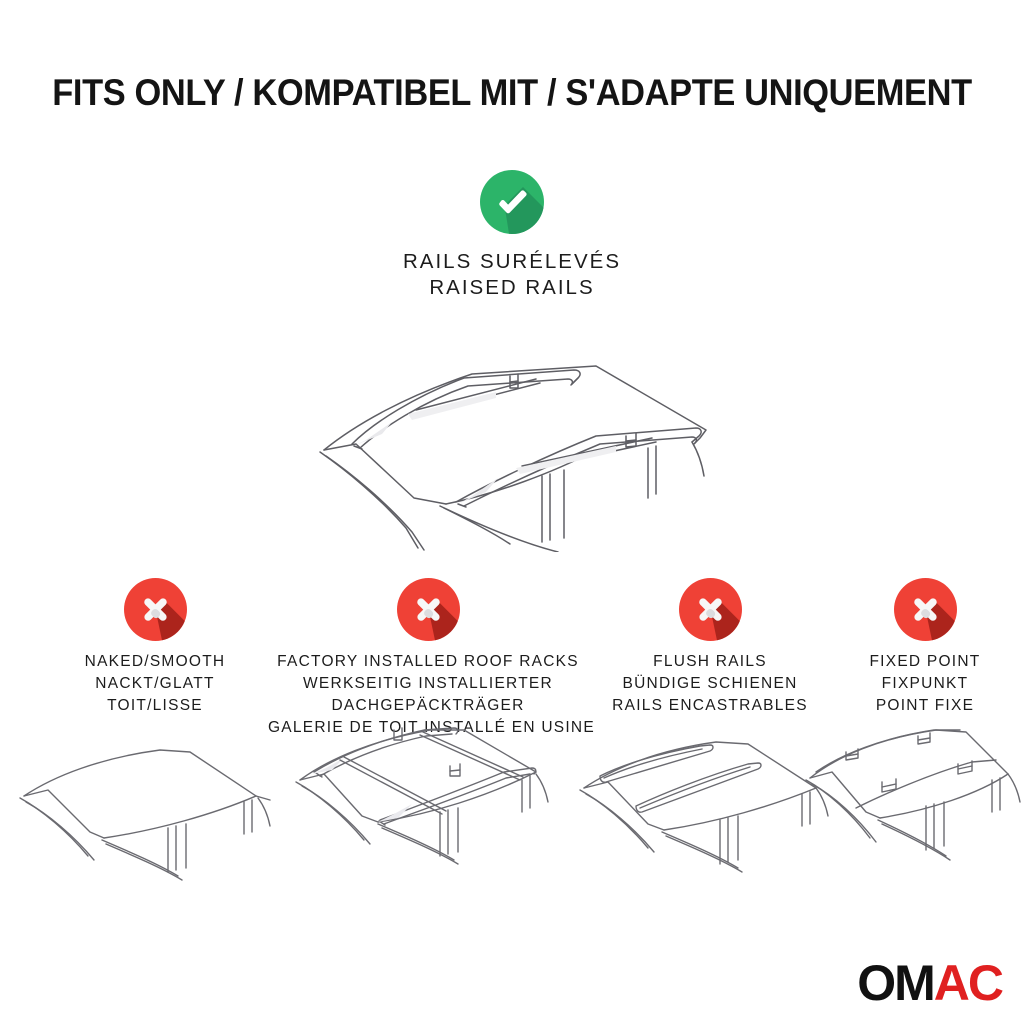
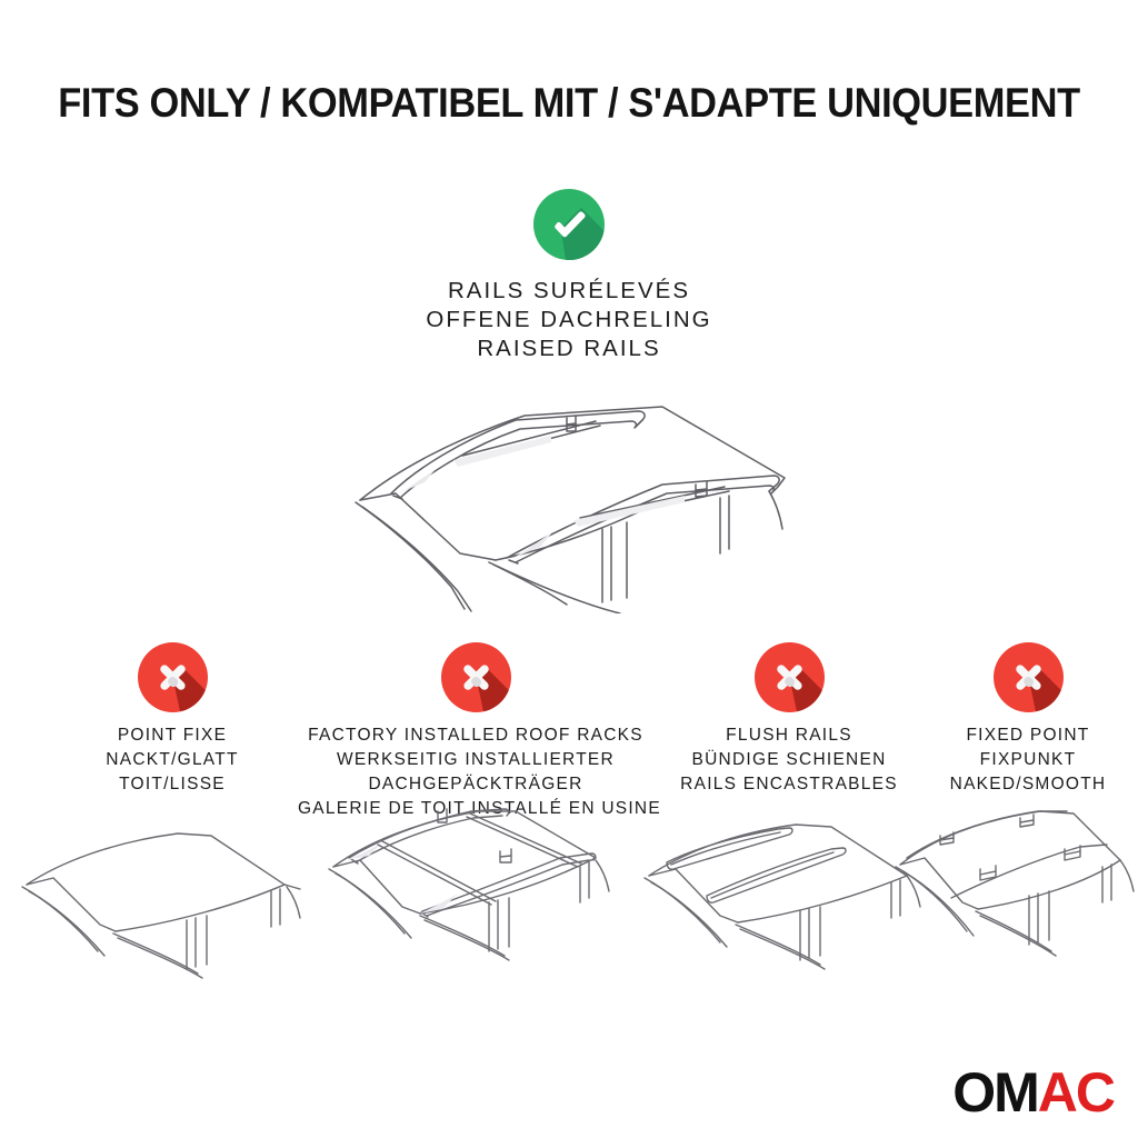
  FITS ONLY / KOMPATIBEL MIT / S'ADAPTE UNIQUEMENT
  RAILS SURÉLEVÉS
+ OFFENE DACHRELING
  RAISED RAILS
- NAKED/SMOOTH
+ POINT FIXE
  NACKT/GLATT
  TOIT/LISSE
  FACTORY INSTALLED ROOF RACKS
  WERKSEITIG INSTALLIERTER
  DACHGEPÄCKTRÄGER
  GALERIE DE TOIT INSTALLÉ EN USINE
  FLUSH RAILS
  BÜNDIGE SCHIENEN
  RAILS ENCASTRABLES
  FIXED POINT
  FIXPUNKT
- POINT FIXE
+ NAKED/SMOOTH
  OM
  AC
